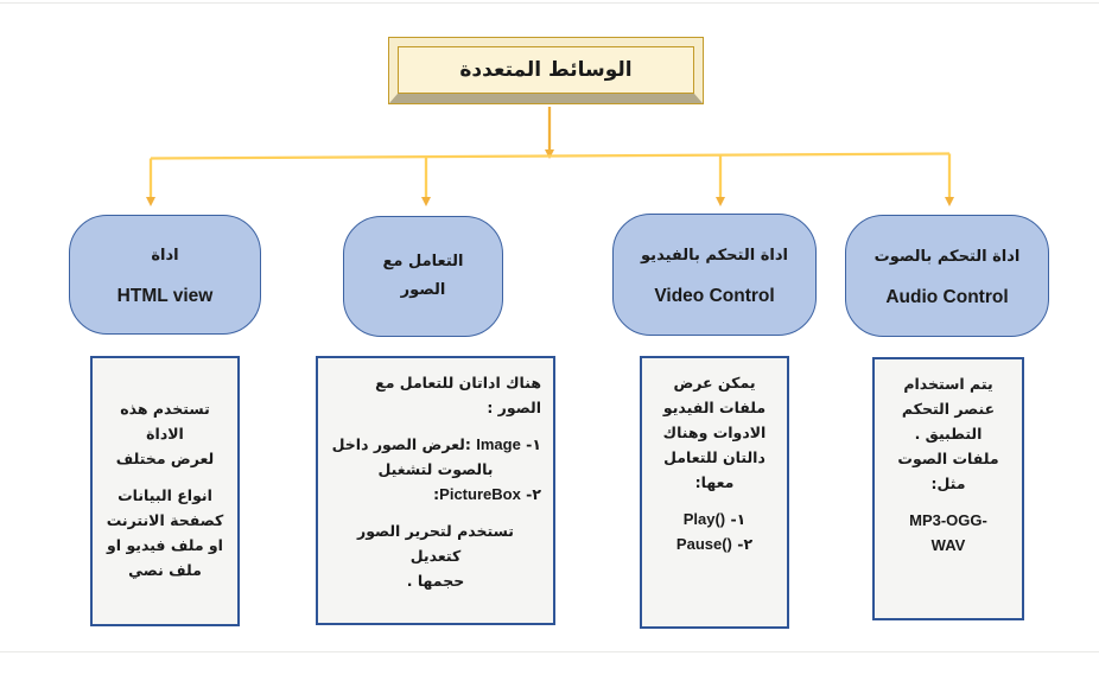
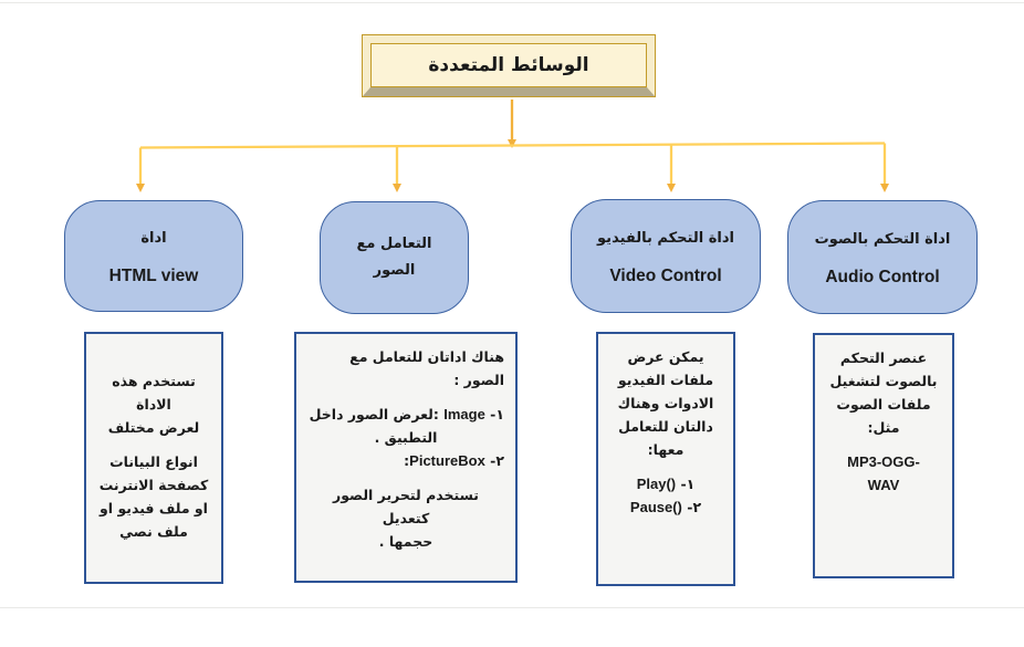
  الوسائط المتعددة
  اداة
  HTML view
  التعامل مع
  الصور
  اداة التحكم بالفيديو
  Video Control
  اداة التحكم بالصوت
  Audio Control
  تستخدم هذه الاداة
  لعرض مختلف
  انواع البيانات
  كصفحة الانترنت
  او ملف فيديو او
  ملف نصي
  هناك اداتان للتعامل مع الصور :
  ١- Image :لعرض الصور داخل
- بالصوت لتشغيل
+ التطبيق .
  ٢- PictureBox:
  تستخدم لتحرير الصور كتعديل
  حجمها .
  يمكن عرض
  ملفات الفيديو
  الادوات وهناك
  دالتان للتعامل
  معها:
  ١- Play()
  ٢- Pause()
- يتم استخدام
  عنصر التحكم
- التطبيق .
+ بالصوت لتشغيل
  ملفات الصوت
  مثل:
  MP3-OGG-
  WAV
